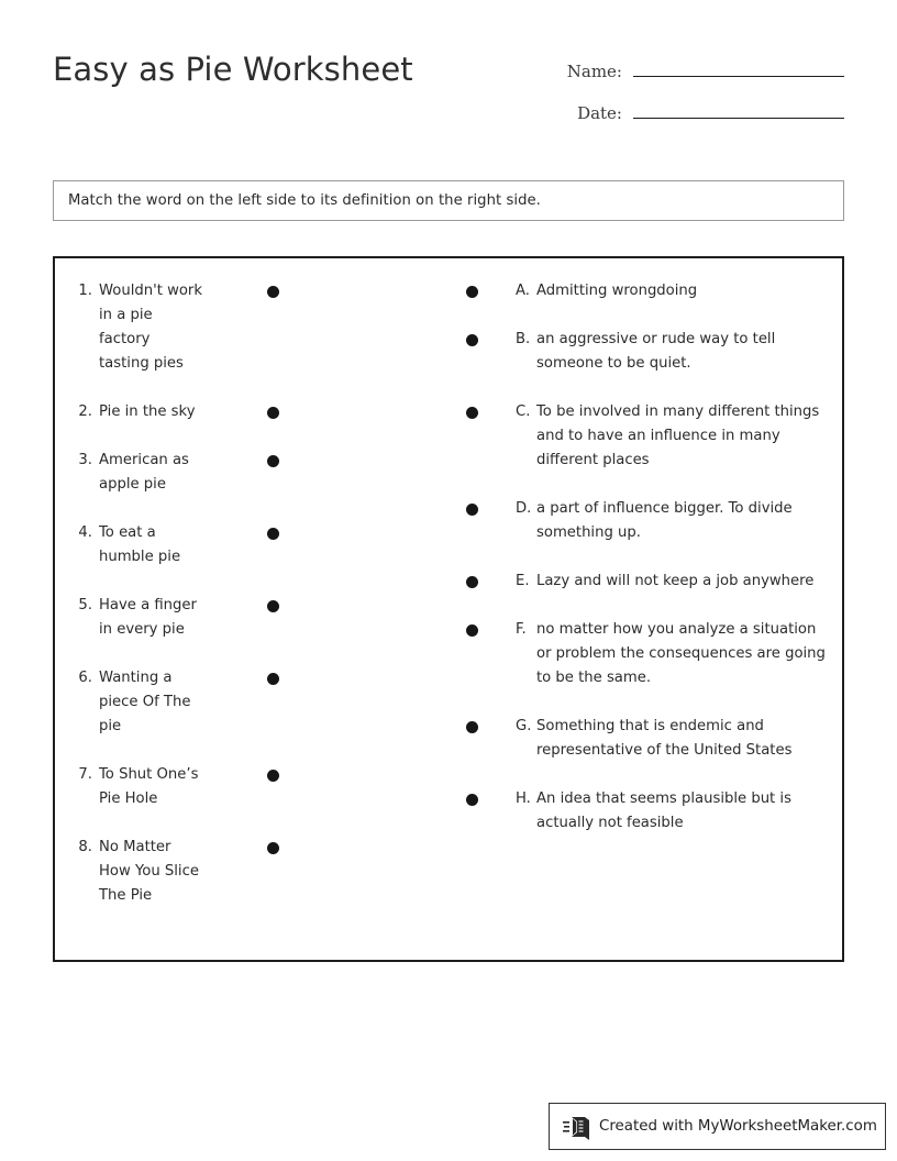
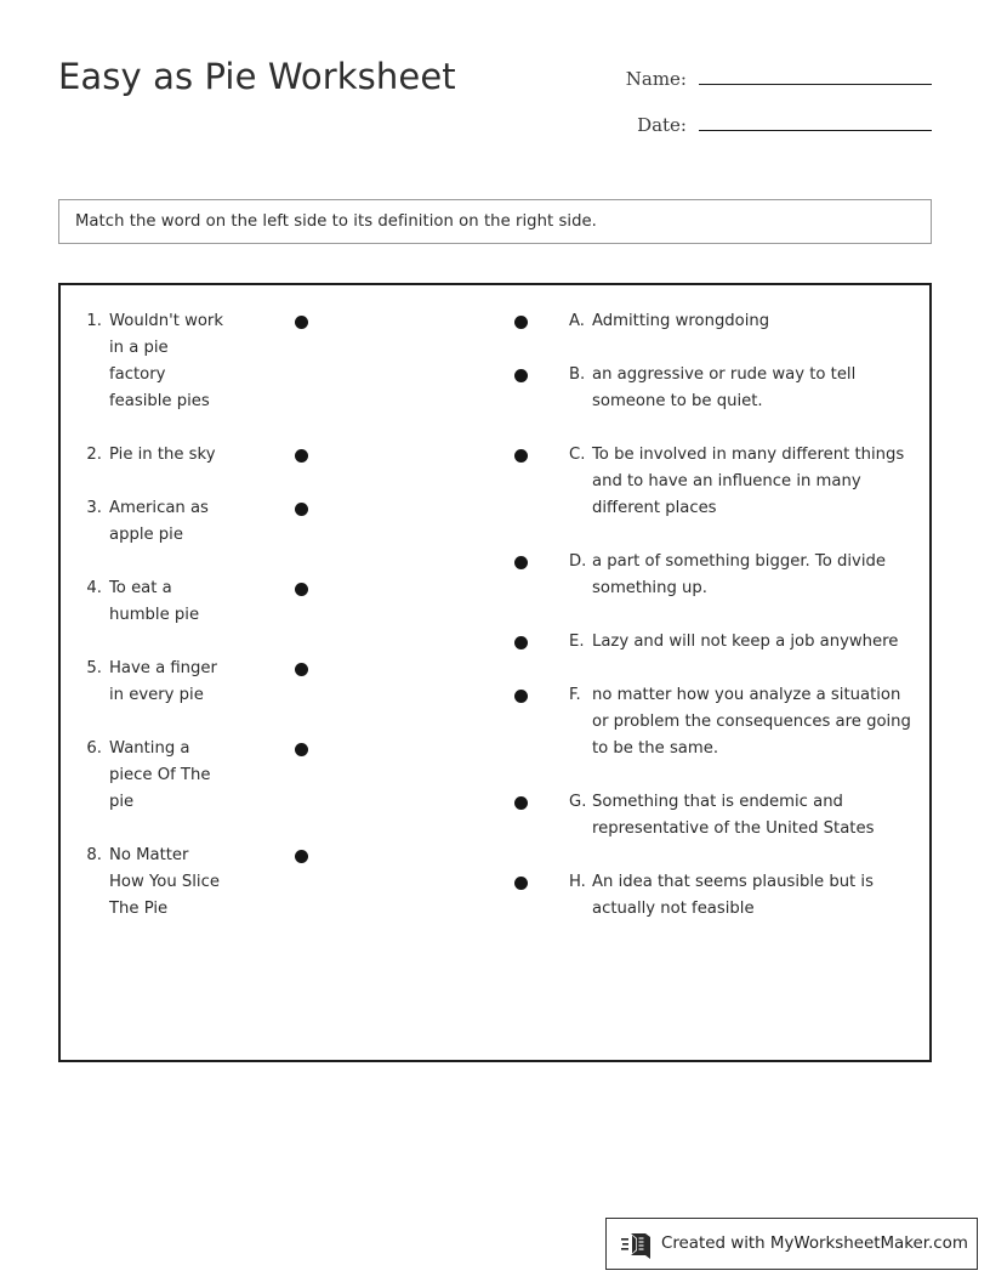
  Easy as Pie Worksheet
  Name:
  Date:
  Match the word on the left side to its definition on the right side.
  1.
- Wouldn't work in a pie factory tasting pies
+ Wouldn't work in a pie factory feasible pies
  2.
  Pie in the sky
  3.
  American as apple pie
  4.
  To eat a humble pie
  5.
  Have a finger in every pie
  6.
  Wanting a piece Of The pie
- 7.
- To Shut One’s Pie Hole
  8.
  No Matter How You Slice The Pie
  A.
  Admitting wrongdoing
  B.
  an aggressive or rude way to tell someone to be quiet.
  C.
  To be involved in many different things and to have an influence in many different places
  D.
- a part of influence bigger. To divide something up.
+ a part of something bigger. To divide something up.
  E.
  Lazy and will not keep a job anywhere
  F.
  no matter how you analyze a situation or problem the consequences are going to be the same.
  G.
  Something that is endemic and representative of the United States
  H.
  An idea that seems plausible but is actually not feasible
  Created with MyWorksheetMaker.com
